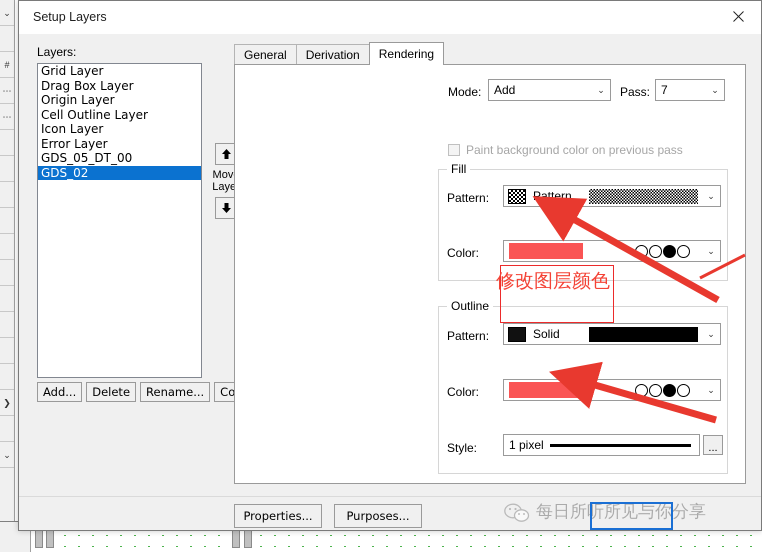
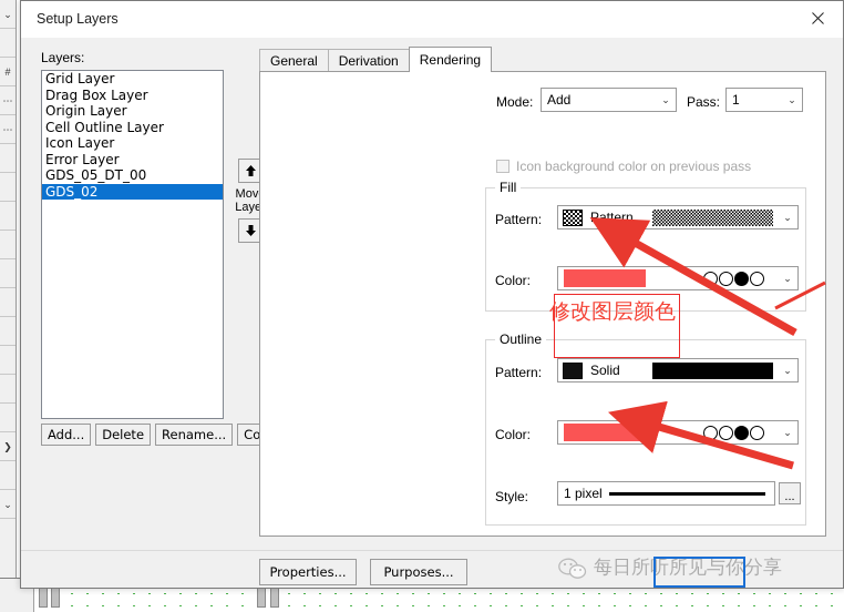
  ⌄
  #
  ⋯
  ⋯
  ❯
  ⌄
  Setup Layers
  Layers:
  Grid Layer
  Drag Box Layer
  Origin Layer
  Cell Outline Layer
  Icon Layer
  Error Layer
  GDS_05_DT_00
  GDS_02
  Mov
  Add...
  Delete
  Rename...
  General
  Derivation
  Rendering
  Mode:
  Add
  ⌄
  Pass:
- 7
+ 1
  ⌄
- Paint background color on previous pass
+ Icon background color on previous pass
  Fill
  Pattern:
  Pattern
  ⌄
  Color:
  ⌄
  Outline
  Pattern:
  Solid
  ⌄
  Color:
  ⌄
  Style:
  1 pixel
  ...
  Properties...
  Purposes...
  每日所听所见与你分享
  修改图层颜色
